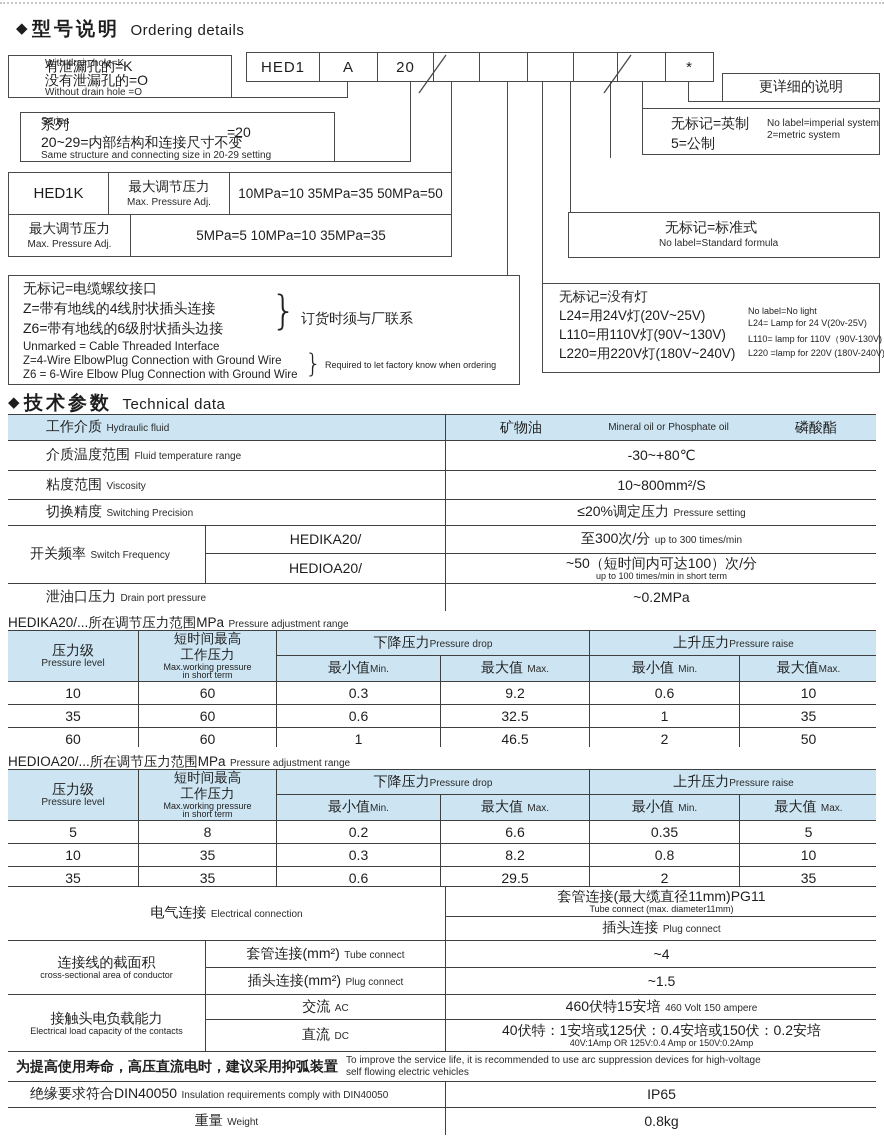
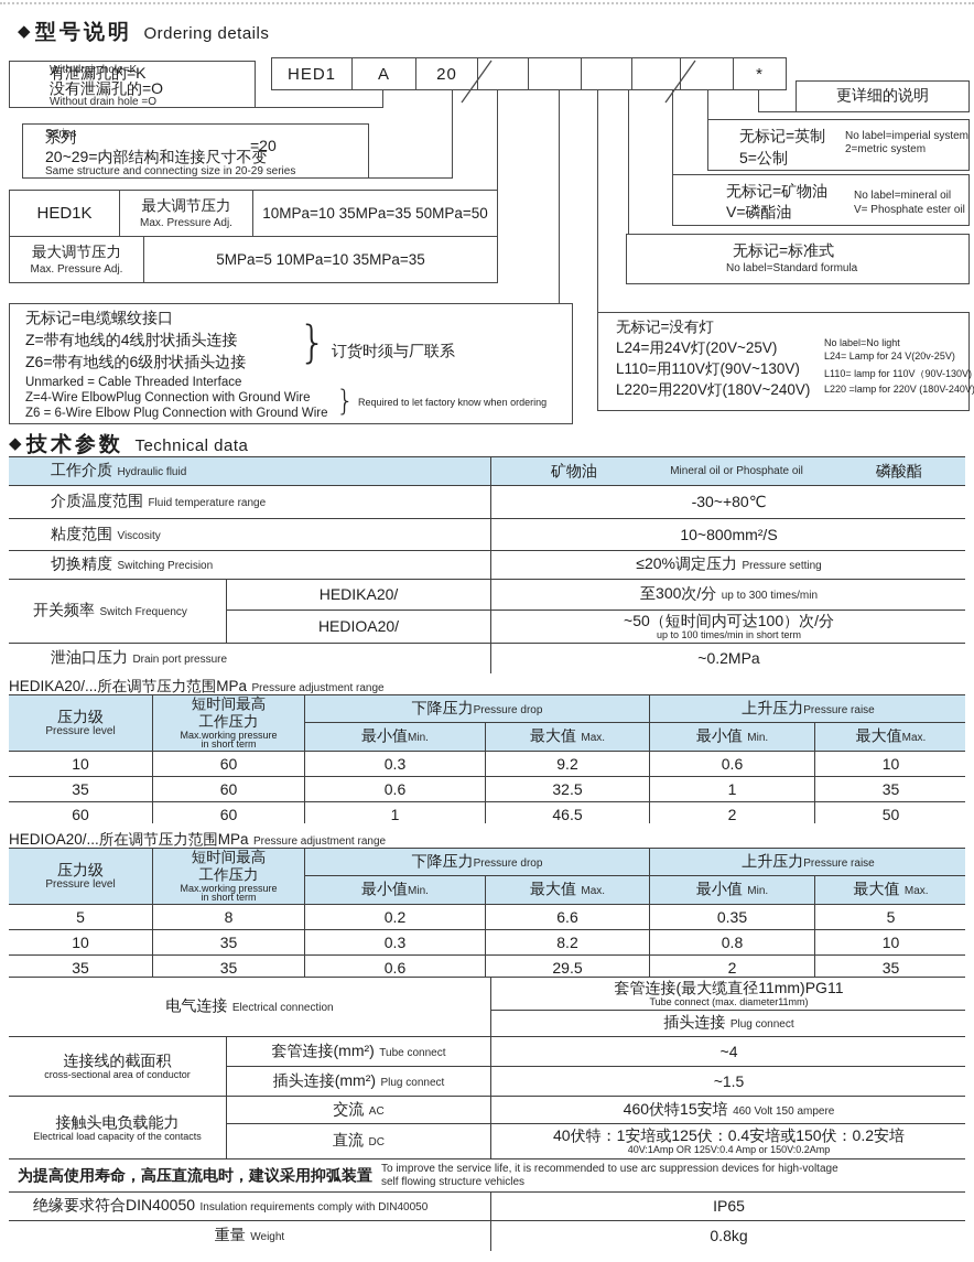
  ◆ 型号说明 Ordering details
  HED1
  A
  20
  *
  有泄漏孔的=K
  With drain hole=K
  没有泄漏孔的=O
  Without drain hole =O
  更详细的说明
  系列
  Series
  =20
  20~29=内部结构和连接尺寸不变
- Same structure and connecting size in 20-29 setting
+ Same structure and connecting size in 20-29 series
  无标记=英制
  5=公制
  No label=imperial system
  2=metric system
+ 无标记=矿物油
+ V=磷酯油
+ No label=mineral oil
+ V= Phosphate ester oil
  无标记=标准式
  No label=Standard formula
  HED1K
  最大调节压力
  Max. Pressure Adj.
  10MPa=10 35MPa=35 50MPa=50
  最大调节压力
  Max. Pressure Adj.
  5MPa=5 10MPa=10 35MPa=35
  无标记=电缆螺纹接口
  Z=带有地线的4线肘状插头连接
  Z6=带有地线的6级肘状插头边接
  }
  订货时须与厂联系
  Unmarked = Cable Threaded Interface
  Z=4-Wire ElbowPlug Connection with Ground Wire
  Z6 = 6-Wire Elbow Plug Connection with Ground Wire
  }
  Required to let factory know when ordering
  无标记=没有灯
  L24=用24V灯(20V~25V)
  L110=用110V灯(90V~130V)
  L220=用220V灯(180V~240V)
  No label=No light
  L24= Lamp for 24 V(20v-25V)
  L110= lamp for 110V（90V-130V)
  L220 =lamp for 220V (180V-240V)
  ◆ 技术参数 Technical data
  工作介质 Hydraulic fluid	矿物油 Mineral oil or Phosphate oil 磷酸酯
  介质温度范围 Fluid temperature range	-30~+80℃
  粘度范围 Viscosity	10~800mm²/S
  切换精度 Switching Precision	≤20%调定压力 Pressure setting
  开关频率 Switch Frequency	HEDIKA20/	至300次/分 up to 300 times/min
  HEDIOA20/	~50（短时间内可达100）次/分 up to 100 times/min in short term
  泄油口压力 Drain port pressure	~0.2MPa
  HEDIKA20/...所在调节压力范围MPa Pressure adjustment range
  压力级Pressure level	短时间最高 工作压力 Max.working pressure in short term	下降压力Pressure drop	上升压力Pressure raise
  最小值Min.	最大值 Max.	最小值 Min.	最大值Max.
  10	60	0.3	9.2	0.6	10
  35	60	0.6	32.5	1	35
  60	60	1	46.5	2	50
  HEDIOA20/...所在调节压力范围MPa Pressure adjustment range
  压力级Pressure level	短时间最高 工作压力 Max.working pressure in short term	下降压力Pressure drop	上升压力Pressure raise
  最小值Min.	最大值 Max.	最小值 Min.	最大值 Max.
  5	8	0.2	6.6	0.35	5
  10	35	0.3	8.2	0.8	10
  35	35	0.6	29.5	2	35
  电气连接 Electrical connection	套管连接(最大缆直径11mm)PG11 Tube connect (max. diameter11mm)
  插头连接 Plug connect
  连接线的截面积 cross-sectional area of conductor	套管连接(mm²) Tube connect	~4
  插头连接(mm²) Plug connect	~1.5
  接触头电负载能力 Electrical load capacity of the contacts	交流 AC	460伏特15安培 460 Volt 150 ampere
  直流 DC	40伏特：1安培或125伏：0.4安培或150伏：0.2安培 40V:1Amp OR 125V:0.4 Amp or 150V:0.2Amp
- 为提高使用寿命，高压直流电时，建议采用抑弧装置 To improve the service life, it is recommended to use arc suppression devices for high-voltage self flowing electric vehicles
+ 为提高使用寿命，高压直流电时，建议采用抑弧装置 To improve the service life, it is recommended to use arc suppression devices for high-voltage self flowing structure vehicles
  绝缘要求符合DIN40050 Insulation requirements comply with DIN40050	IP65
  重量 Weight	0.8kg
